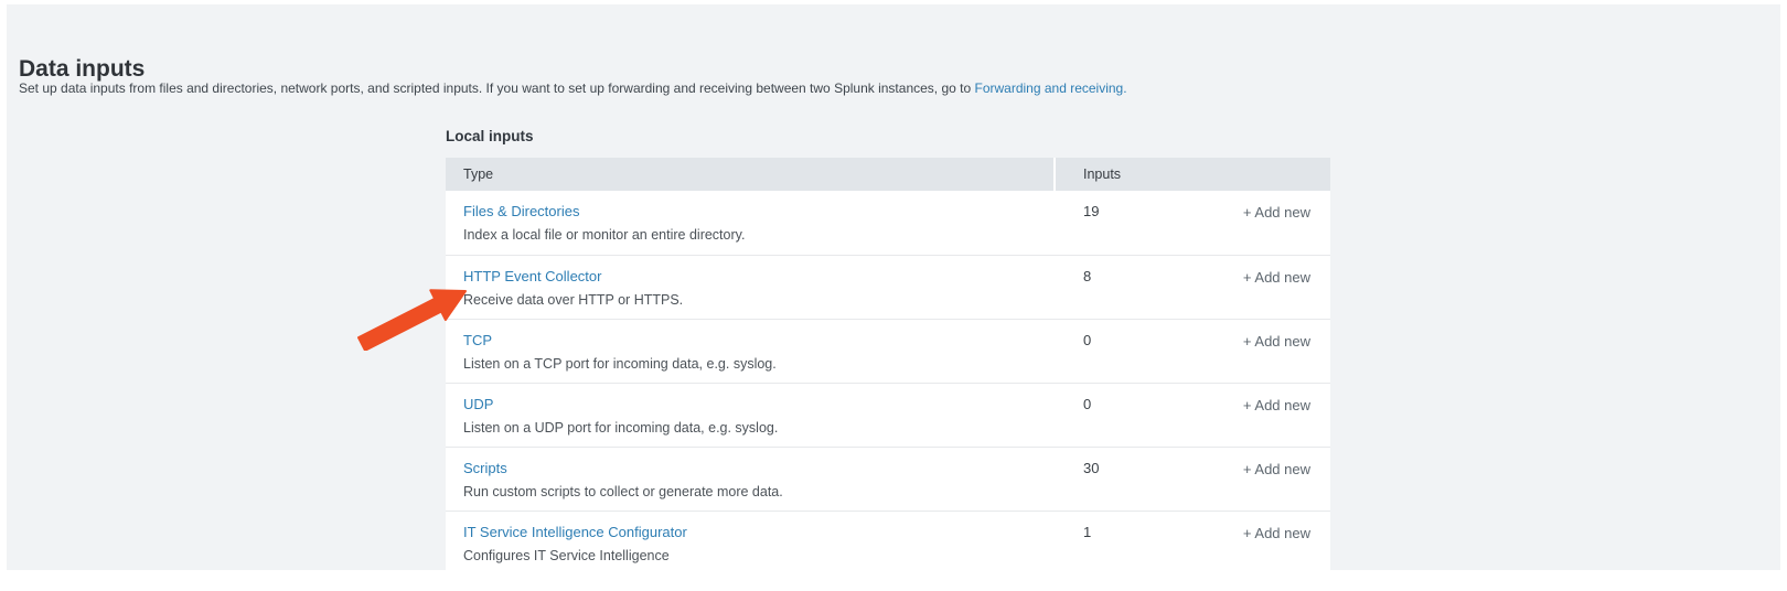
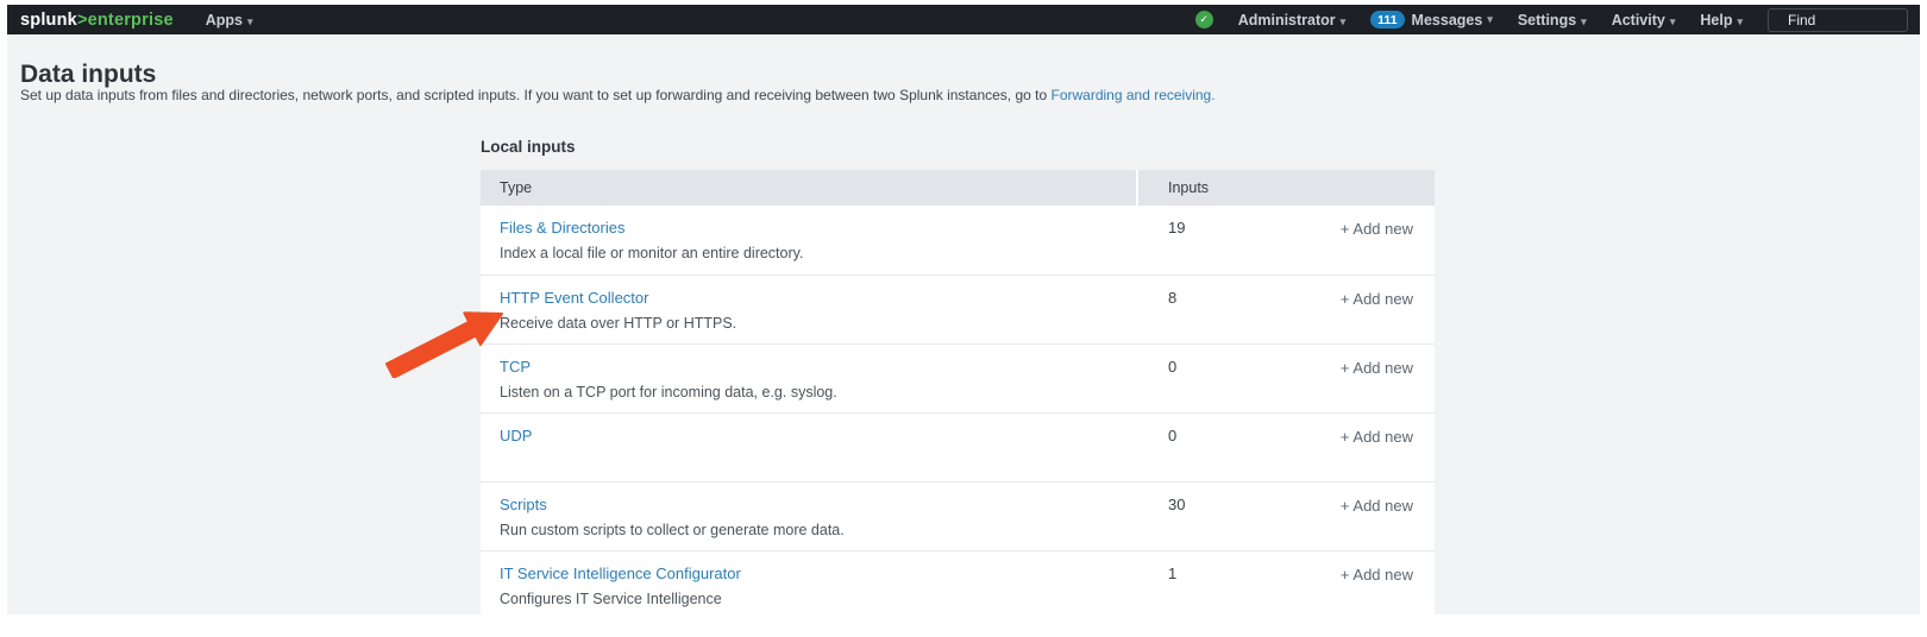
+ splunk>enterprise
+ Apps ▾
+ ✓
+ Administrator ▾
+ 111
+ Messages
+ ▾
+ Settings ▾
+ Activity ▾
+ Help ▾
+ Find
  Data inputs
  Set up data inputs from files and directories, network ports, and scripted inputs. If you want to set up forwarding and receiving between two Splunk instances, go to Forwarding and receiving.
  Local inputs
  Type
  Inputs
  Files & Directories
  Index a local file or monitor an entire directory.
  19
  + Add new
  HTTP Event Collector
  Receive data over HTTP or HTTPS.
  8
  + Add new
  TCP
  Listen on a TCP port for incoming data, e.g. syslog.
  0
  + Add new
  UDP
- Listen on a UDP port for incoming data, e.g. syslog.
  0
  + Add new
  Scripts
  Run custom scripts to collect or generate more data.
  30
  + Add new
  IT Service Intelligence Configurator
  Configures IT Service Intelligence
  1
  + Add new
